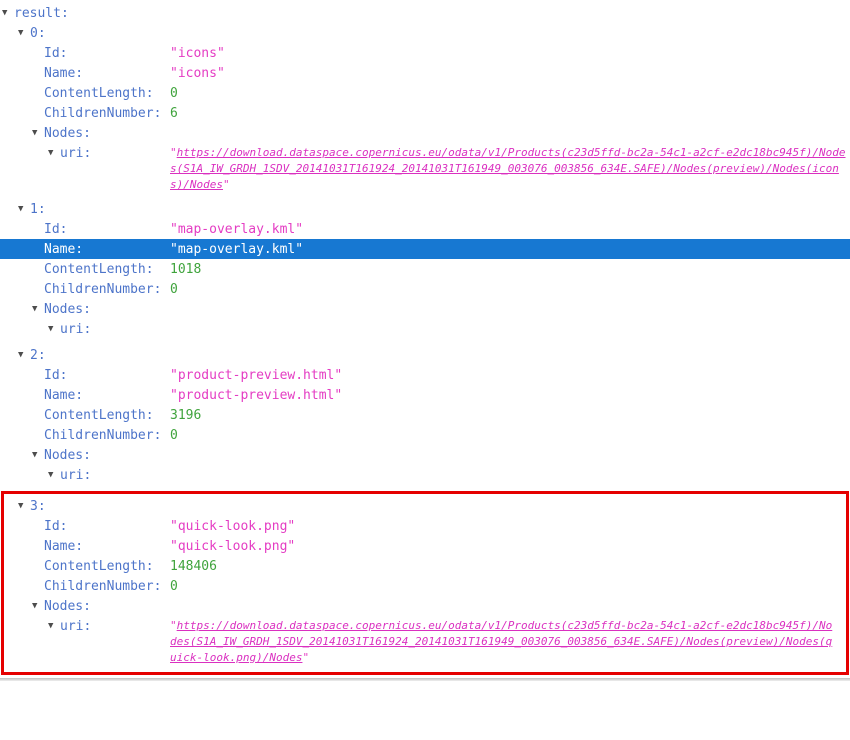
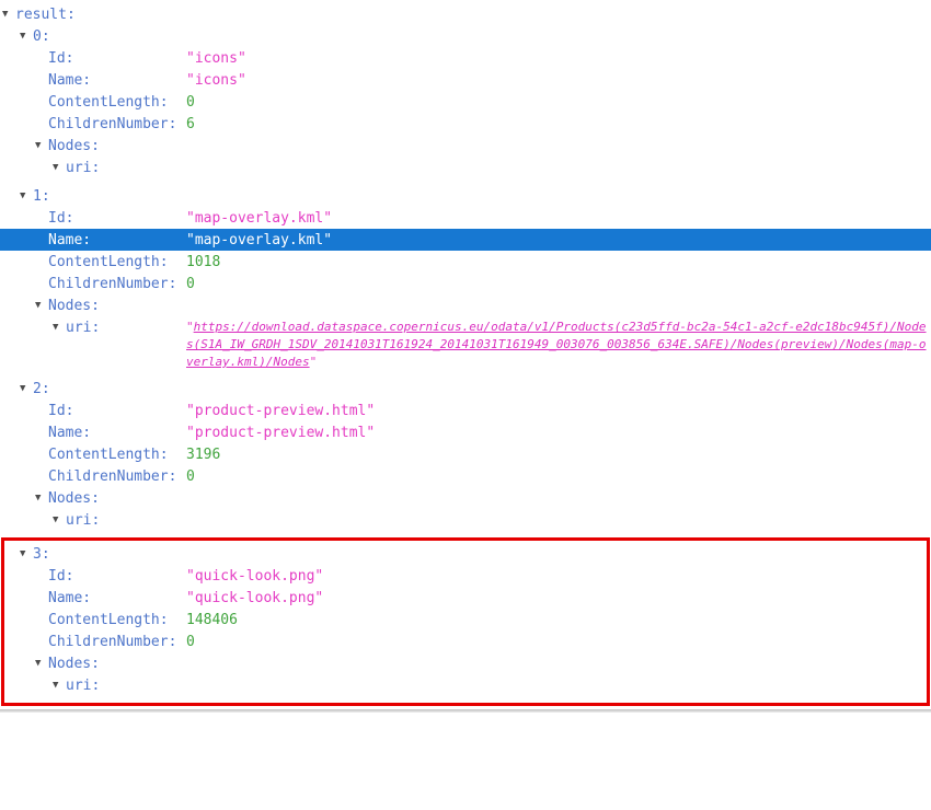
  ▼
  result:
  ▼
  0:
  Id:
  "icons"
  Name:
  "icons"
  ContentLength:
  0
  ChildrenNumber:
  6
  ▼
  Nodes:
  ▼
  uri:
- "https://download.dataspace.copernicus.eu/odata/v1/Products(c23d5ffd-bc2a-54c1-a2cf-e2dc18bc945f)/Nodes(S1A_IW_GRDH_1SDV_20141031T161924_20141031T161949_003076_003856_634E.SAFE)/Nodes(preview)/Nodes(icons)/Nodes"
  ▼
  1:
  Id:
  "map-overlay.kml"
  Name:
  "map-overlay.kml"
  ContentLength:
  1018
  ChildrenNumber:
  0
  ▼
  Nodes:
  ▼
  uri:
+ "https://download.dataspace.copernicus.eu/odata/v1/Products(c23d5ffd-bc2a-54c1-a2cf-e2dc18bc945f)/Nodes(S1A_IW_GRDH_1SDV_20141031T161924_20141031T161949_003076_003856_634E.SAFE)/Nodes(preview)/Nodes(map-overlay.kml)/Nodes"
  ▼
  2:
  Id:
  "product-preview.html"
  Name:
  "product-preview.html"
  ContentLength:
  3196
  ChildrenNumber:
  0
  ▼
  Nodes:
  ▼
  uri:
  ▼
  3:
  Id:
  "quick-look.png"
  Name:
  "quick-look.png"
  ContentLength:
  148406
  ChildrenNumber:
  0
  ▼
  Nodes:
  ▼
  uri:
- "https://download.dataspace.copernicus.eu/odata/v1/Products(c23d5ffd-bc2a-54c1-a2cf-e2dc18bc945f)/Nodes(S1A_IW_GRDH_1SDV_20141031T161924_20141031T161949_003076_003856_634E.SAFE)/Nodes(preview)/Nodes(quick-look.png)/Nodes"
